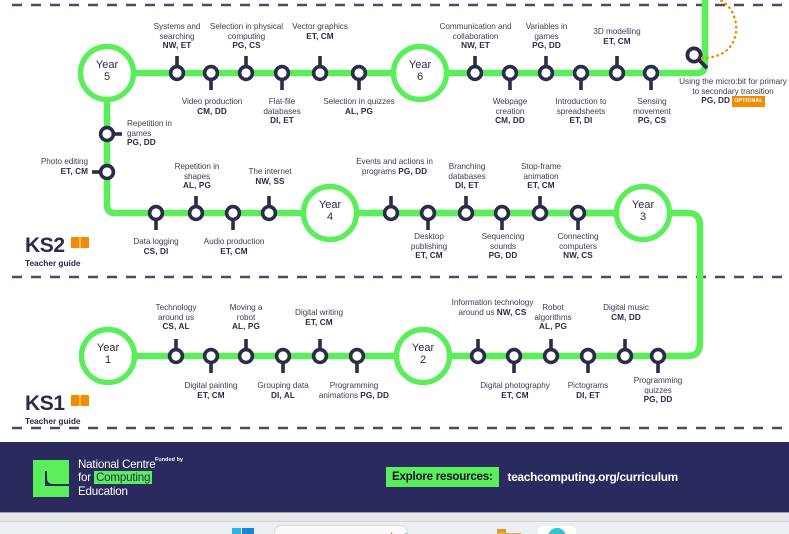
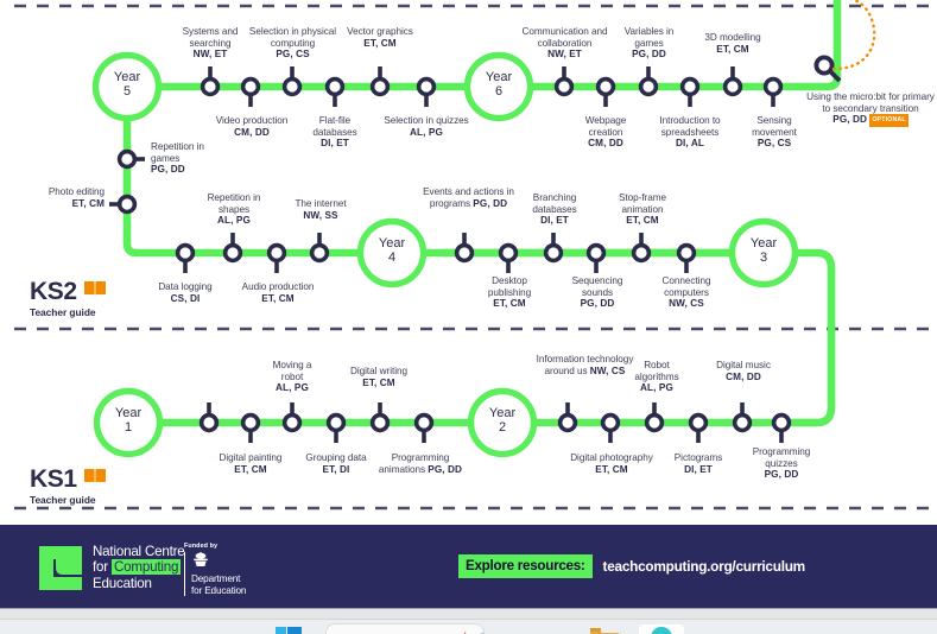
  Year
  5
  Year
  6
  Year
  4
  Year
  3
  Year
  1
  Year
  2
  Systems and searching
  NW, ET
  Video production
  CM, DD
  Selection in physical computing
  PG, CS
  Flat-file databases
  DI, ET
  Vector graphics
  ET, CM
  Selection in quizzes AL, PG
  Communication and collaboration
  NW, ET
  Webpage creation
  CM, DD
  Variables in games
  PG, DD
  Introduction to spreadsheets
- ET, DI
+ DI, AL
  3D modelling
  ET, CM
  Sensing movement
  PG, CS
  Using the micro:bit for primary to secondary transition
  Repetition in games
  PG, DD
  Photo editing
  ET, CM
  Data logging
  CS, DI
  Repetition in shapes
  AL, PG
  Audio production
  ET, CM
  The internet
  NW, SS
  Events and actions in programs PG, DD
  Desktop publishing
  ET, CM
  Branching databases
  DI, ET
  Sequencing sounds
  PG, DD
  Stop-frame animation
  ET, CM
  Connecting computers
  NW, CS
- Technology around us
- CS, AL
  Digital painting
  ET, CM
  Moving a robot
  AL, PG
  Grouping data
- DI, AL
+ ET, DI
  Digital writing
  ET, CM
  Programming animations PG, DD
  Information technology around us NW, CS
  Digital photography
  ET, CM
  Robot algorithms
  AL, PG
  Pictograms
  DI, ET
  Digital music
  CM, DD
  Programming quizzes
  PG, DD
  KS2
  Teacher guide
  KS1
  Teacher guide
  National Centre
  for Computing
  Education
+ Department
+ for Education
  Explore resources:
  teachcomputing.org/curriculum
